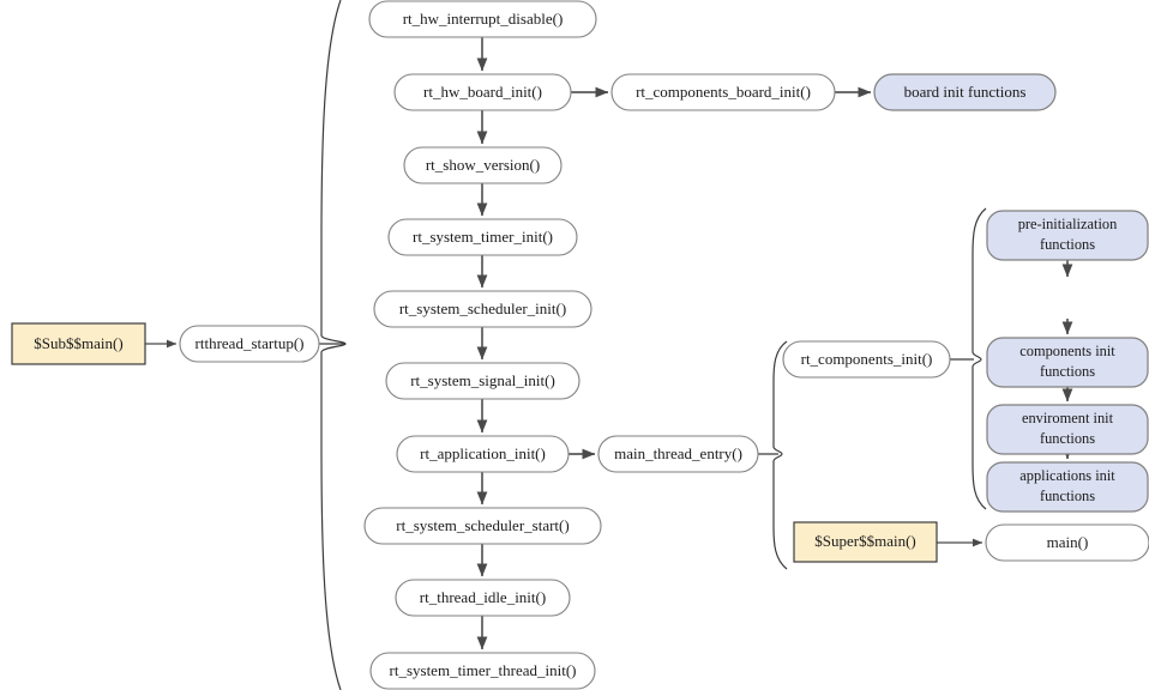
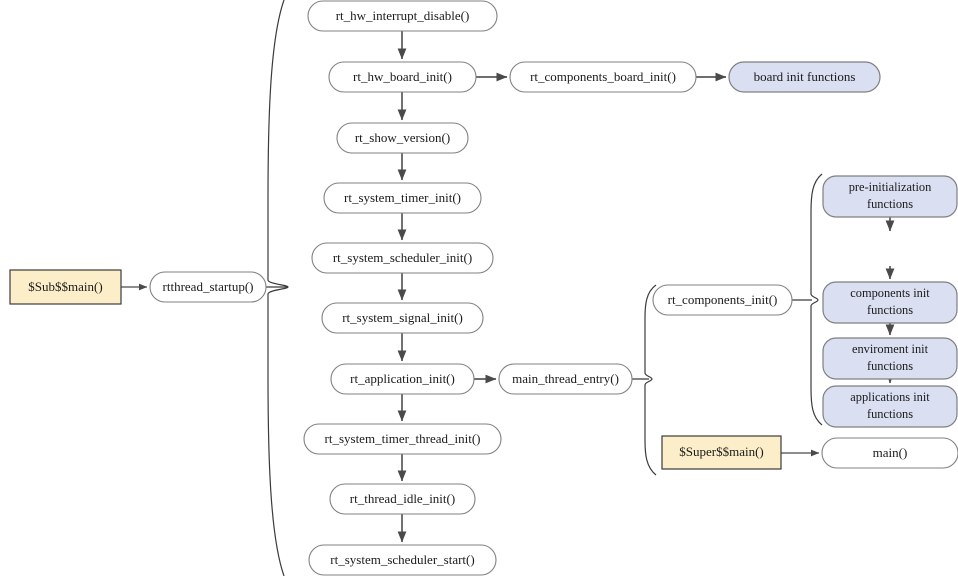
  $Sub$$main()
  rtthread_startup()
  rt_hw_interrupt_disable()
  rt_hw_board_init()
  rt_show_version()
  rt_system_timer_init()
  rt_system_scheduler_init()
  rt_system_signal_init()
  rt_application_init()
- rt_system_scheduler_start()
+ rt_system_timer_thread_init()
  rt_thread_idle_init()
- rt_system_timer_thread_init()
+ rt_system_scheduler_start()
  rt_components_board_init()
  board init functions
  main_thread_entry()
  rt_components_init()
  $Super$$main()
  main()
  pre-initialization
  functions
  components init
  functions
  enviroment init
  functions
  applications init
  functions
